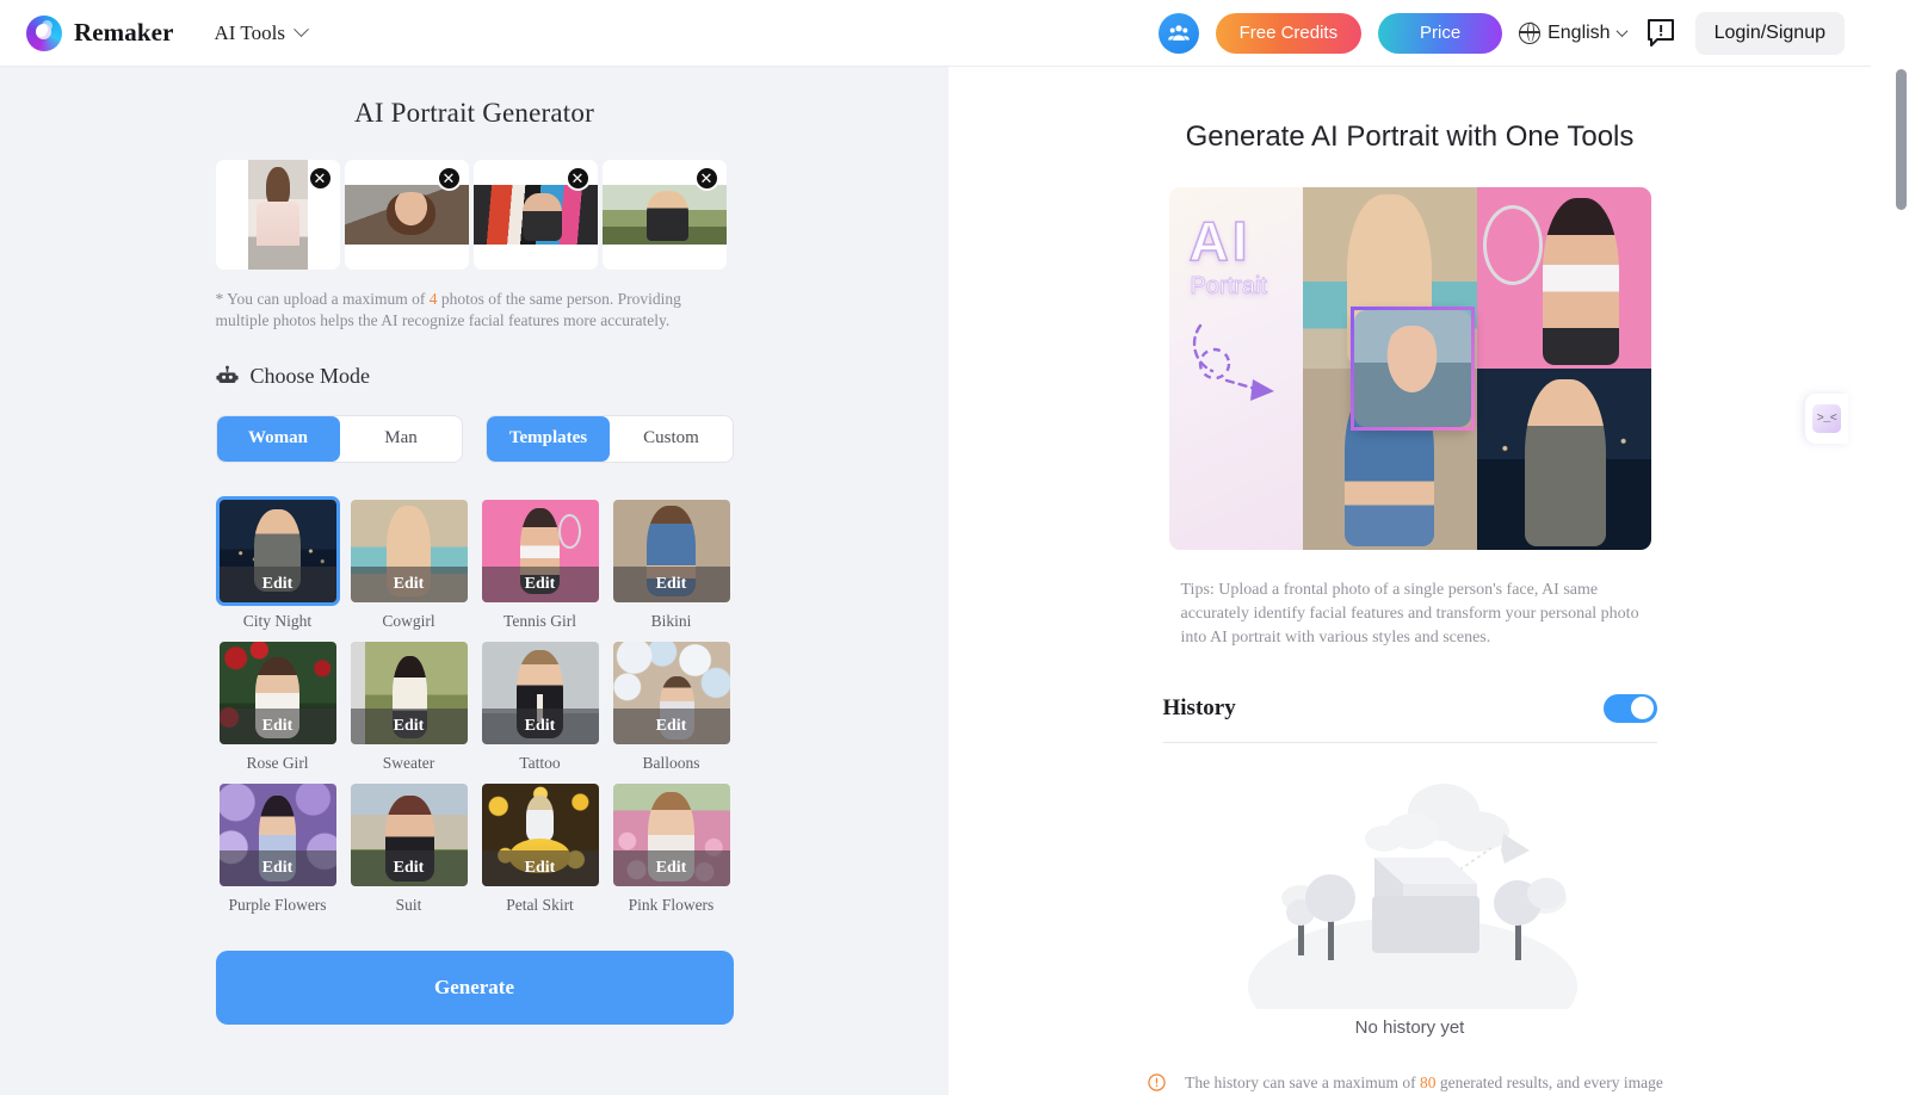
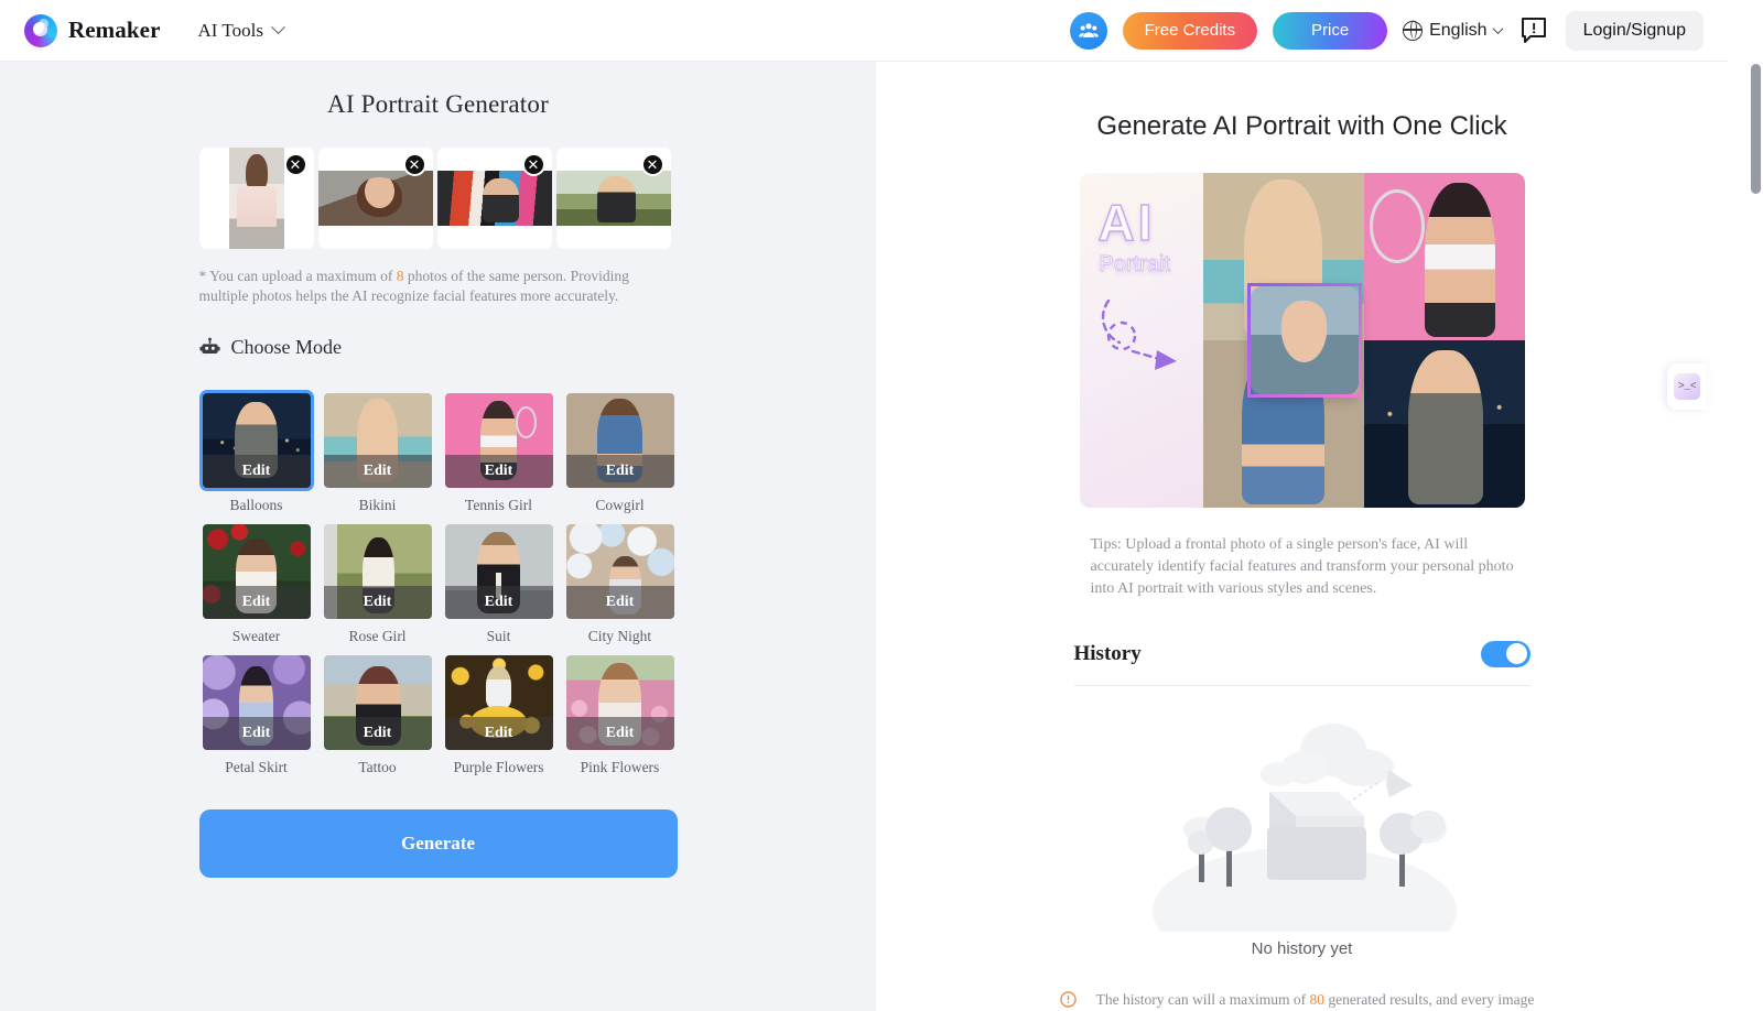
  Remaker
  AI Tools
  Free Credits
  Price
  English
  Login/Signup
  AI Portrait Generator
  ✕
  ✕
  ✕
  ✕
- * You can upload a maximum of 4 photos of the same person. Providing multiple photos helps the AI recognize facial features more accurately.
+ * You can upload a maximum of 8 photos of the same person. Providing multiple photos helps the AI recognize facial features more accurately.
  Choose Mode
- Woman
- Man
- Templates
- Custom
  Edit
- City Night
+ Balloons
  Edit
- Cowgirl
+ Bikini
  Edit
  Tennis Girl
  Edit
- Bikini
+ Cowgirl
  Edit
- Rose Girl
+ Sweater
  Edit
- Sweater
+ Rose Girl
  Edit
- Tattoo
+ Suit
  Edit
- Balloons
+ City Night
  Edit
- Purple Flowers
+ Petal Skirt
  Edit
- Suit
+ Tattoo
  Edit
- Petal Skirt
+ Purple Flowers
  Edit
  Pink Flowers
  Generate
- Generate AI Portrait with One Tools
+ Generate AI Portrait with One Click
  AI
  Portrait
- Tips: Upload a frontal photo of a single person's face, AI same accurately identify facial features and transform your personal photo into AI portrait with various styles and scenes.
+ Tips: Upload a frontal photo of a single person's face, AI will accurately identify facial features and transform your personal photo into AI portrait with various styles and scenes.
  History
  No history yet
- The history can save a maximum of 80 generated results, and every image
+ The history can will a maximum of 80 generated results, and every image
  >_<
